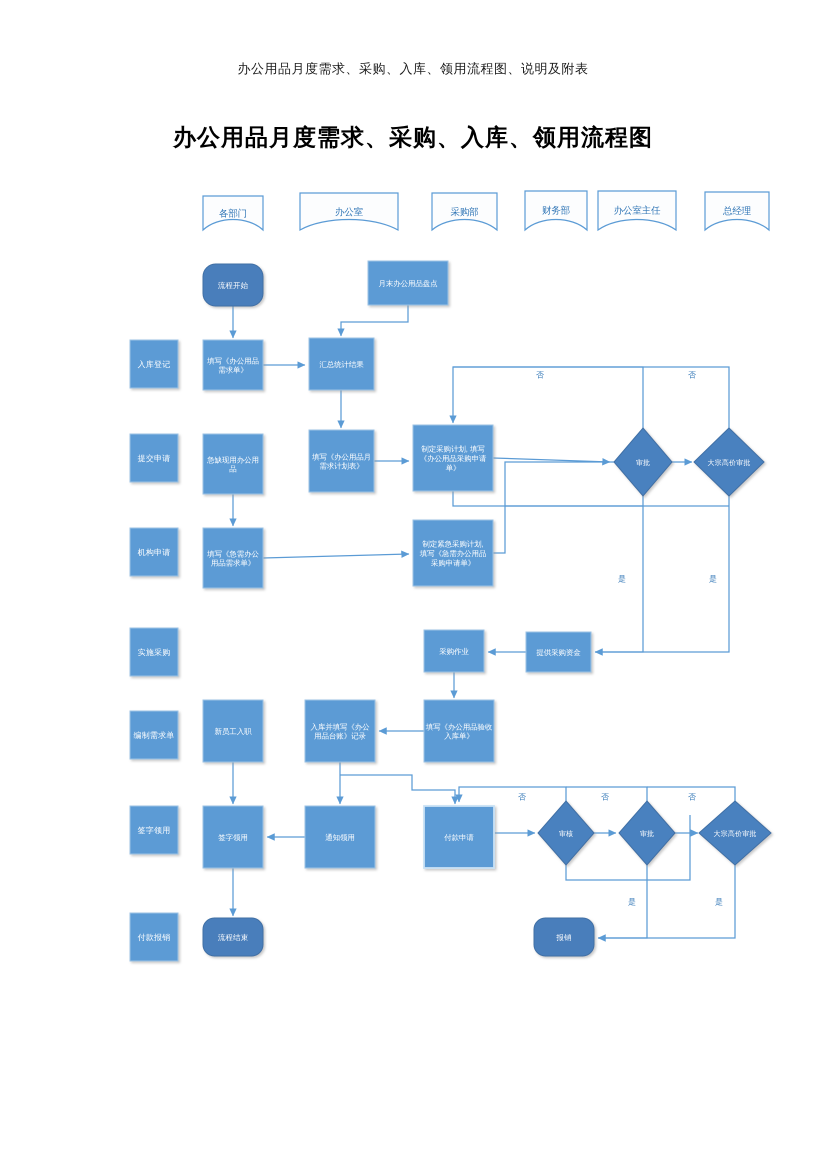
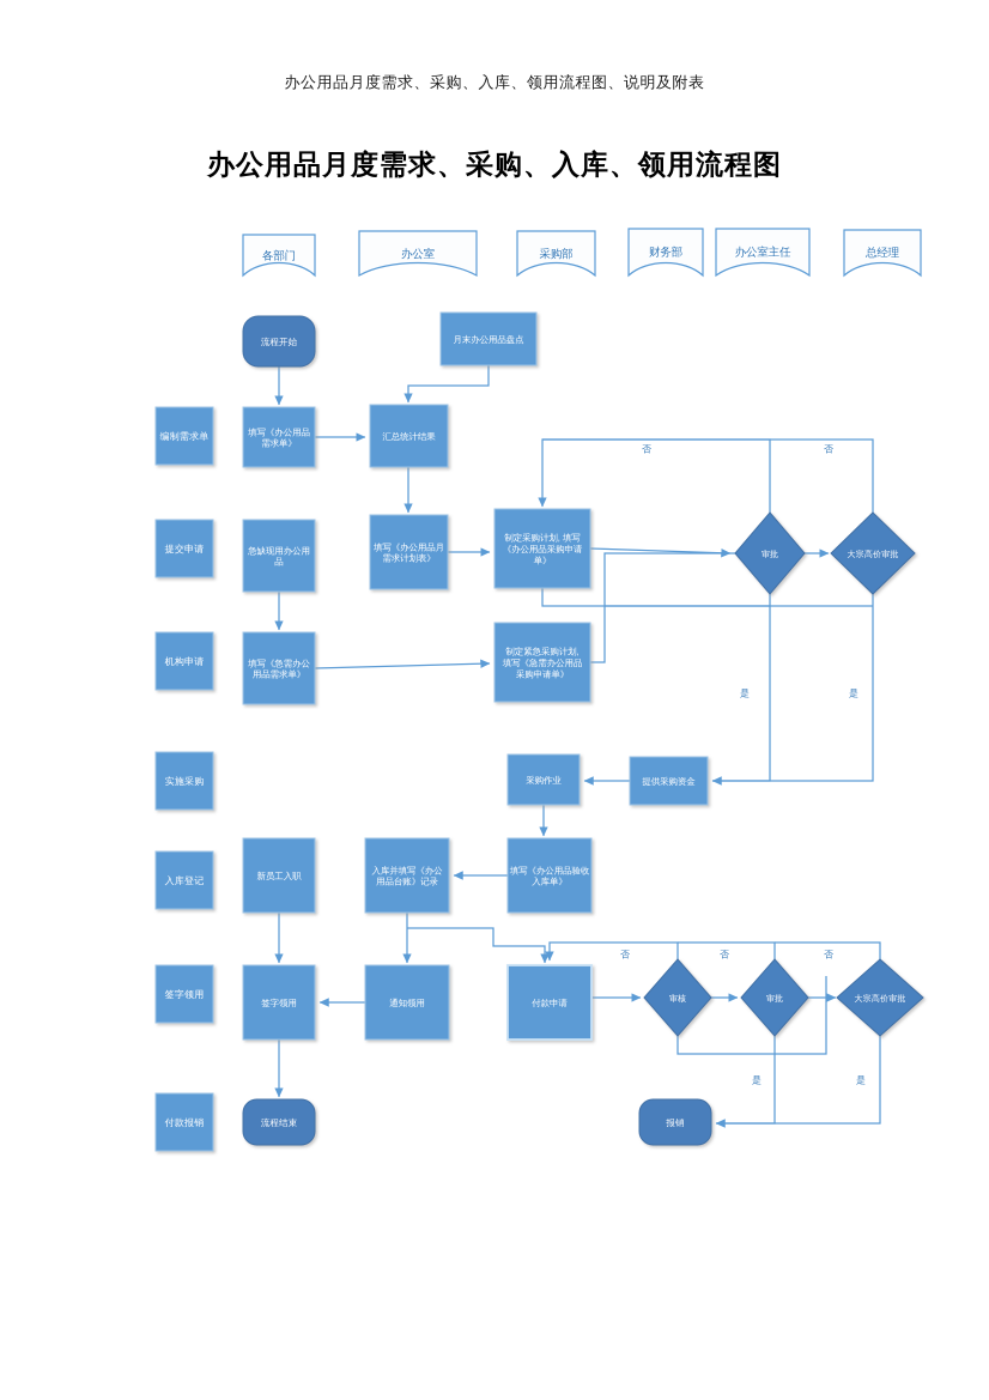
  办公用品月度需求、采购、入库、领用流程图、说明及附表
  办公用品月度需求、采购、入库、领用流程图
  各部门
  办公室
  采购部
  财务部
  办公室主任
  总经理
- 入库登记
+ 编制需求单
  提交申请
  机构申请
  实施采购
- 编制需求单
+ 入库登记
  签字领用
  付款报销
  流程开始
  月末办公用品盘点
  填写《办公用品需求单》
  汇总统计结果
  急缺现用办公用品
  填写《办公用品月需求计划表》
  制定采购计划, 填写《办公用品采购申请单》
  填写《急需办公用品需求单》
  制定紧急采购计划, 填写《急需办公用品采购申请单》
  采购作业
  提供采购资金
  新员工入职
  入库并填写《办公用品台账》记录
  填写《办公用品验收入库单》
  签字领用
  通知领用
  付款申请
  流程结束
  报销
  审批
  大宗高价审批
  审核
  审批
  大宗高价审批
  否
  否
  是
  是
  否
  否
  否
  是
  是
